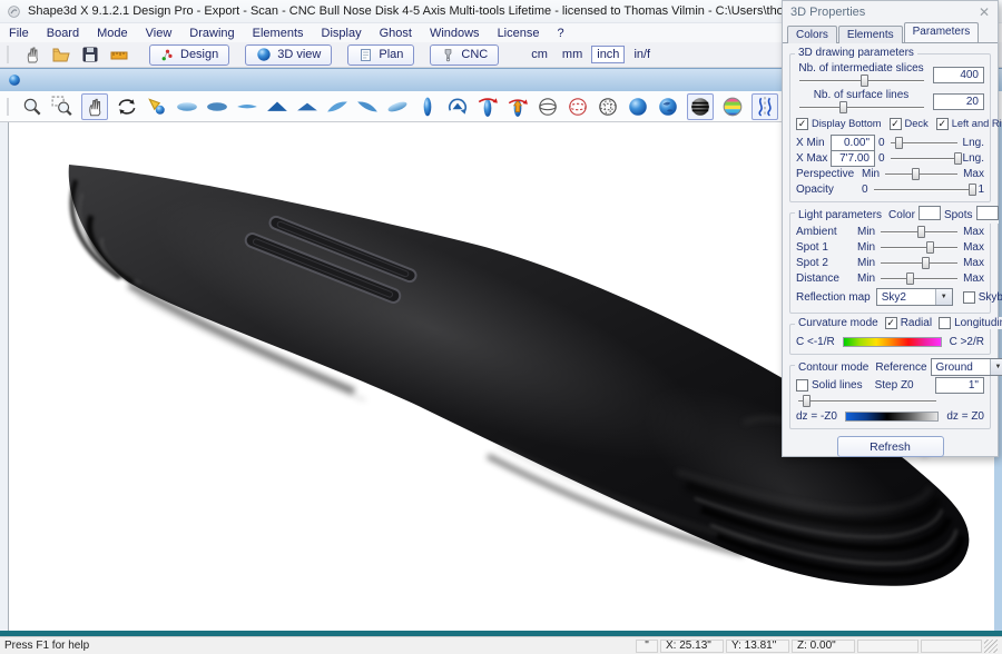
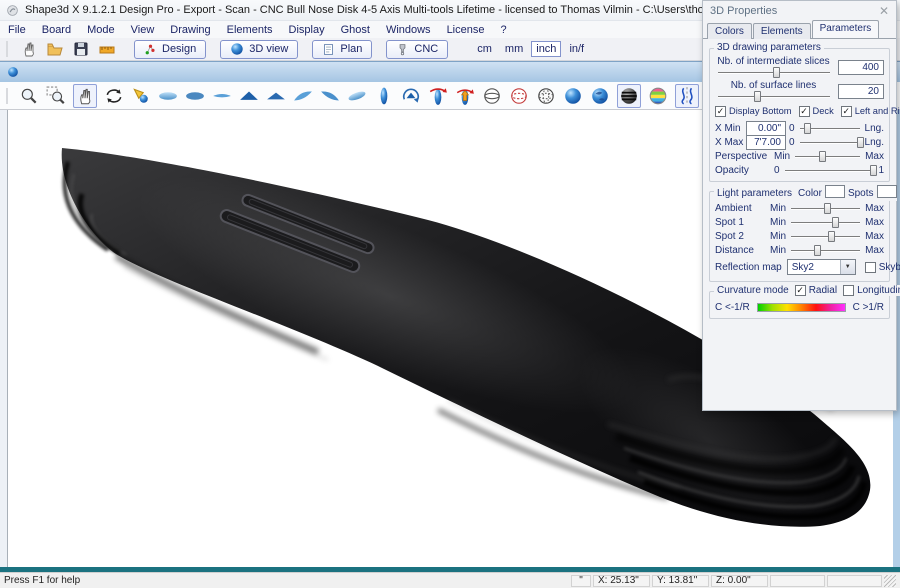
  Shape3d X 9.1.2.1 Design Pro - Export - Scan - CNC Bull Nose Disk 4-5 Axis Multi-tools Lifetime - licensed to Thomas Vilmin - C:\Users\tho
  File
  Board
  Mode
  View
  Drawing
  Elements
  Display
  Ghost
  Windows
  License
  ?
  Design
  3D view
  Plan
  CNC
  cm
  mm
  inch
  in/f
  3D Properties
  ✕
  Colors
  Elements
  Parameters
  3D drawing parameters
  Nb. of intermediate slices
  400
  Nb. of surface lines
  20
  ✓
  Display Bottom
  ✓
  Deck
  ✓
  Left and Ri
  X Min
  0.00"
  0
  Lng.
  X Max
  7'7.00
  0
  Lng.
  Perspective
  Min
  Max
  Opacity
  0
  1
  Light parameters
  Color
  Spots
  Ambient
  Min
  Max
  Spot 1
  Min
  Max
  Spot 2
  Min
  Max
  Distance
  Min
  Max
  Reflection map
  Sky2
  Curvature mode
  ✓
  Radial
  Longitudi
  C <-1/R
- C >2/R
+ C >1/R
- Contour mode
- Reference
- Ground
- Solid lines
- Step Z0
- 1"
- dz = -Z0
- dz = Z0
- Refresh
  Press F1 for help
  "
  X: 25.13"
  Y: 13.81"
  Z: 0.00"
